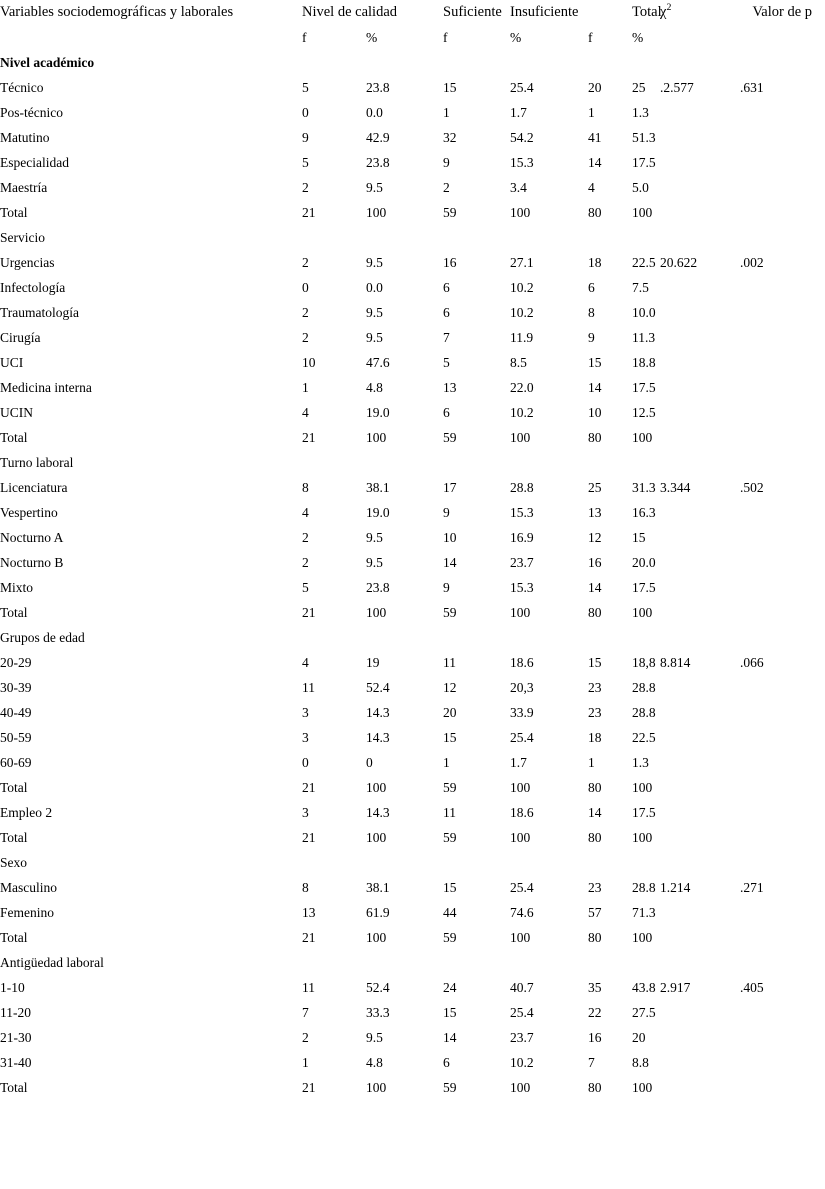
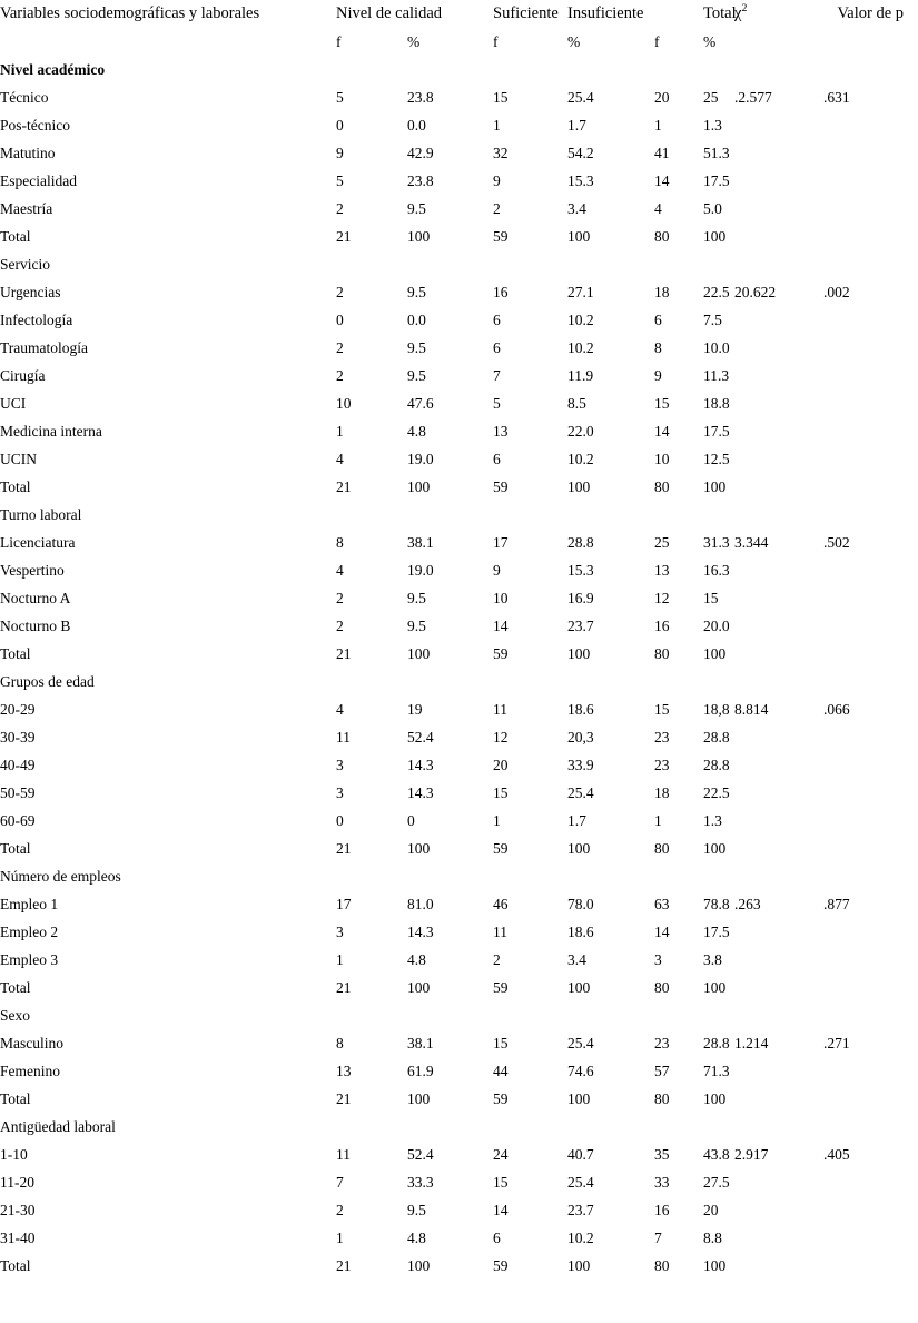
  Variables sociodemográficas y laborales	Nivel de calidad	Suficiente	Insuficiente	Total	χ2	Valor de p
  	f	%	f	%	f	%
  Nivel académico
  Técnico	5	23.8	15	25.4	20	25	.2.577	.631
  Pos-técnico	0	0.0	1	1.7	1	1.3
  Matutino	9	42.9	32	54.2	41	51.3
  Especialidad	5	23.8	9	15.3	14	17.5
  Maestría	2	9.5	2	3.4	4	5.0
  Total	21	100	59	100	80	100
  Servicio
  Urgencias	2	9.5	16	27.1	18	22.5	20.622	.002
  Infectología	0	0.0	6	10.2	6	7.5
  Traumatología	2	9.5	6	10.2	8	10.0
  Cirugía	2	9.5	7	11.9	9	11.3
  UCI	10	47.6	5	8.5	15	18.8
  Medicina interna	1	4.8	13	22.0	14	17.5
  UCIN	4	19.0	6	10.2	10	12.5
  Total	21	100	59	100	80	100
  Turno laboral
  Licenciatura	8	38.1	17	28.8	25	31.3	3.344	.502
  Vespertino	4	19.0	9	15.3	13	16.3
  Nocturno A	2	9.5	10	16.9	12	15
  Nocturno B	2	9.5	14	23.7	16	20.0
- Mixto	5	23.8	9	15.3	14	17.5
  Total	21	100	59	100	80	100
  Grupos de edad
  20-29	4	19	11	18.6	15	18,8	8.814	.066
  30-39	11	52.4	12	20,3	23	28.8
  40-49	3	14.3	20	33.9	23	28.8
  50-59	3	14.3	15	25.4	18	22.5
  60-69	0	0	1	1.7	1	1.3
  Total	21	100	59	100	80	100
+ Número de empleos
+ Empleo 1	17	81.0	46	78.0	63	78.8	.263	.877
  Empleo 2	3	14.3	11	18.6	14	17.5
+ Empleo 3	1	4.8	2	3.4	3	3.8
  Total	21	100	59	100	80	100
  Sexo
  Masculino	8	38.1	15	25.4	23	28.8	1.214	.271
  Femenino	13	61.9	44	74.6	57	71.3
  Total	21	100	59	100	80	100
  Antigüedad laboral
  1-10	11	52.4	24	40.7	35	43.8	2.917	.405
- 11-20	7	33.3	15	25.4	22	27.5
+ 11-20	7	33.3	15	25.4	33	27.5
  21-30	2	9.5	14	23.7	16	20
  31-40	1	4.8	6	10.2	7	8.8
  Total	21	100	59	100	80	100
